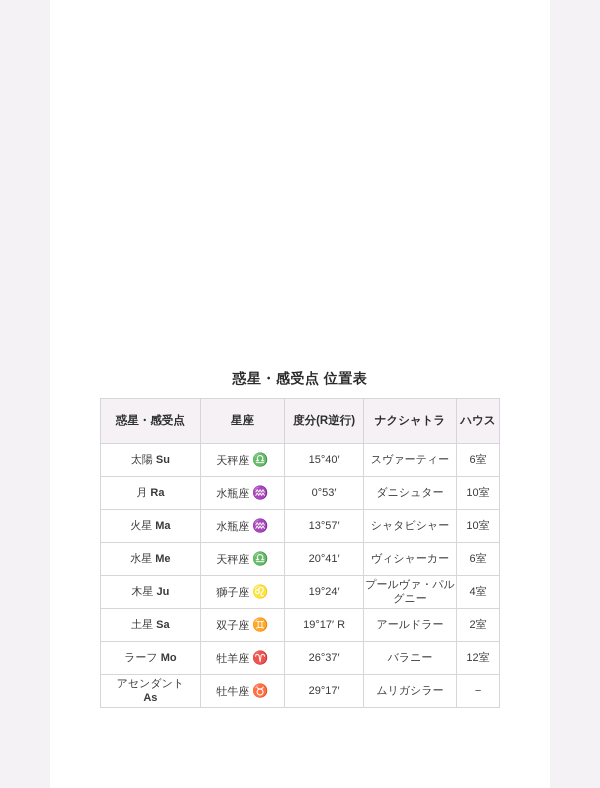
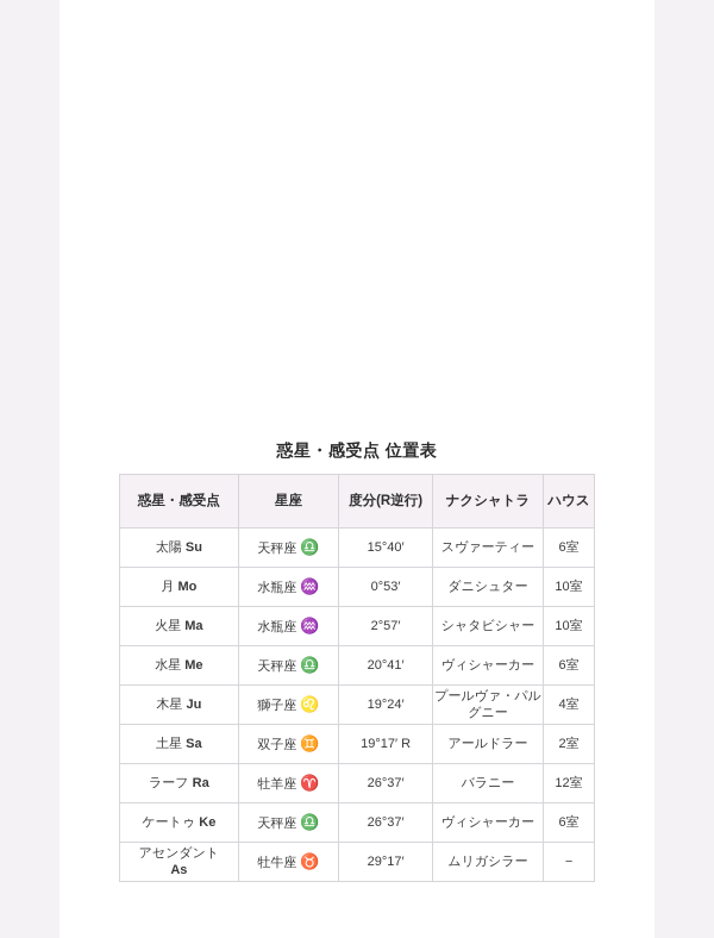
  惑星・感受点 位置表
  惑星・感受点	星座	度分(R逆行)	ナクシャトラ	ハウス
  太陽 Su	天秤座 ♎	15°40′	スヴァーティー	6室
- 月 Ra	水瓶座 ♒	0°53′	ダニシュター	10室
+ 月 Mo	水瓶座 ♒	0°53′	ダニシュター	10室
- 火星 Ma	水瓶座 ♒	13°57′	シャタビシャー	10室
+ 火星 Ma	水瓶座 ♒	2°57′	シャタビシャー	10室
  水星 Me	天秤座 ♎	20°41′	ヴィシャーカー	6室
  木星 Ju	獅子座 ♌	19°24′	プールヴァ・パルグニー	4室
  土星 Sa	双子座 ♊	19°17′ R	アールドラー	2室
- ラーフ Mo	牡羊座 ♈	26°37′	バラニー	12室
+ ラーフ Ra	牡羊座 ♈	26°37′	バラニー	12室
+ ケートゥ Ke	天秤座 ♎	26°37′	ヴィシャーカー	6室
  アセンダント As	牡牛座 ♉	29°17′	ムリガシラー	−
